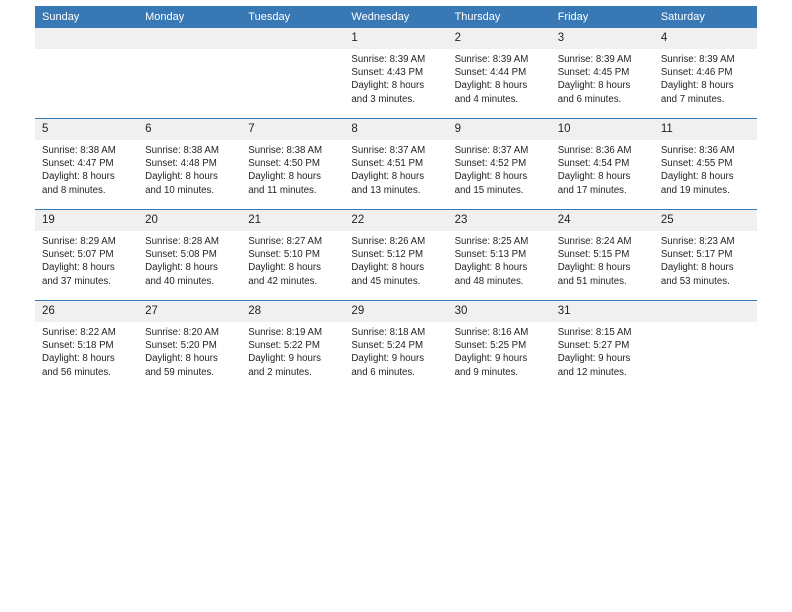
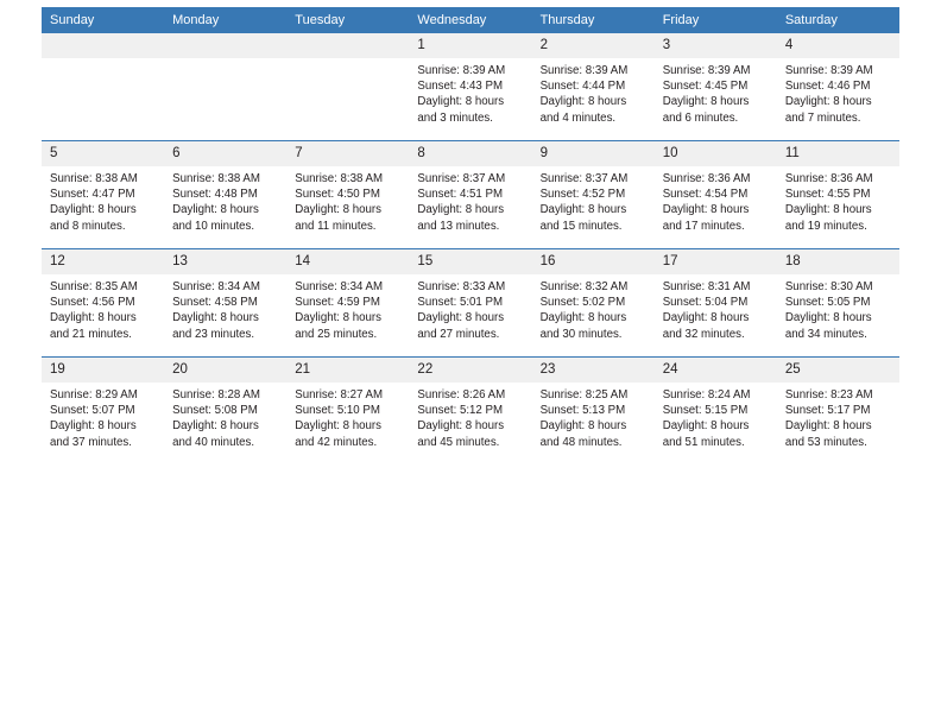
  Sunday	Monday	Tuesday	Wednesday	Thursday	Friday	Saturday
  			1Sunrise: 8:39 AMSunset: 4:43 PMDaylight: 8 hoursand 3 minutes.	2Sunrise: 8:39 AMSunset: 4:44 PMDaylight: 8 hoursand 4 minutes.	3Sunrise: 8:39 AMSunset: 4:45 PMDaylight: 8 hoursand 6 minutes.	4Sunrise: 8:39 AMSunset: 4:46 PMDaylight: 8 hoursand 7 minutes.
  5Sunrise: 8:38 AMSunset: 4:47 PMDaylight: 8 hoursand 8 minutes.	6Sunrise: 8:38 AMSunset: 4:48 PMDaylight: 8 hoursand 10 minutes.	7Sunrise: 8:38 AMSunset: 4:50 PMDaylight: 8 hoursand 11 minutes.	8Sunrise: 8:37 AMSunset: 4:51 PMDaylight: 8 hoursand 13 minutes.	9Sunrise: 8:37 AMSunset: 4:52 PMDaylight: 8 hoursand 15 minutes.	10Sunrise: 8:36 AMSunset: 4:54 PMDaylight: 8 hoursand 17 minutes.	11Sunrise: 8:36 AMSunset: 4:55 PMDaylight: 8 hoursand 19 minutes.
+ 12Sunrise: 8:35 AMSunset: 4:56 PMDaylight: 8 hoursand 21 minutes.	13Sunrise: 8:34 AMSunset: 4:58 PMDaylight: 8 hoursand 23 minutes.	14Sunrise: 8:34 AMSunset: 4:59 PMDaylight: 8 hoursand 25 minutes.	15Sunrise: 8:33 AMSunset: 5:01 PMDaylight: 8 hoursand 27 minutes.	16Sunrise: 8:32 AMSunset: 5:02 PMDaylight: 8 hoursand 30 minutes.	17Sunrise: 8:31 AMSunset: 5:04 PMDaylight: 8 hoursand 32 minutes.	18Sunrise: 8:30 AMSunset: 5:05 PMDaylight: 8 hoursand 34 minutes.
  19Sunrise: 8:29 AMSunset: 5:07 PMDaylight: 8 hoursand 37 minutes.	20Sunrise: 8:28 AMSunset: 5:08 PMDaylight: 8 hoursand 40 minutes.	21Sunrise: 8:27 AMSunset: 5:10 PMDaylight: 8 hoursand 42 minutes.	22Sunrise: 8:26 AMSunset: 5:12 PMDaylight: 8 hoursand 45 minutes.	23Sunrise: 8:25 AMSunset: 5:13 PMDaylight: 8 hoursand 48 minutes.	24Sunrise: 8:24 AMSunset: 5:15 PMDaylight: 8 hoursand 51 minutes.	25Sunrise: 8:23 AMSunset: 5:17 PMDaylight: 8 hoursand 53 minutes.
- 26Sunrise: 8:22 AMSunset: 5:18 PMDaylight: 8 hoursand 56 minutes.	27Sunrise: 8:20 AMSunset: 5:20 PMDaylight: 8 hoursand 59 minutes.	28Sunrise: 8:19 AMSunset: 5:22 PMDaylight: 9 hoursand 2 minutes.	29Sunrise: 8:18 AMSunset: 5:24 PMDaylight: 9 hoursand 6 minutes.	30Sunrise: 8:16 AMSunset: 5:25 PMDaylight: 9 hoursand 9 minutes.	31Sunrise: 8:15 AMSunset: 5:27 PMDaylight: 9 hoursand 12 minutes.
